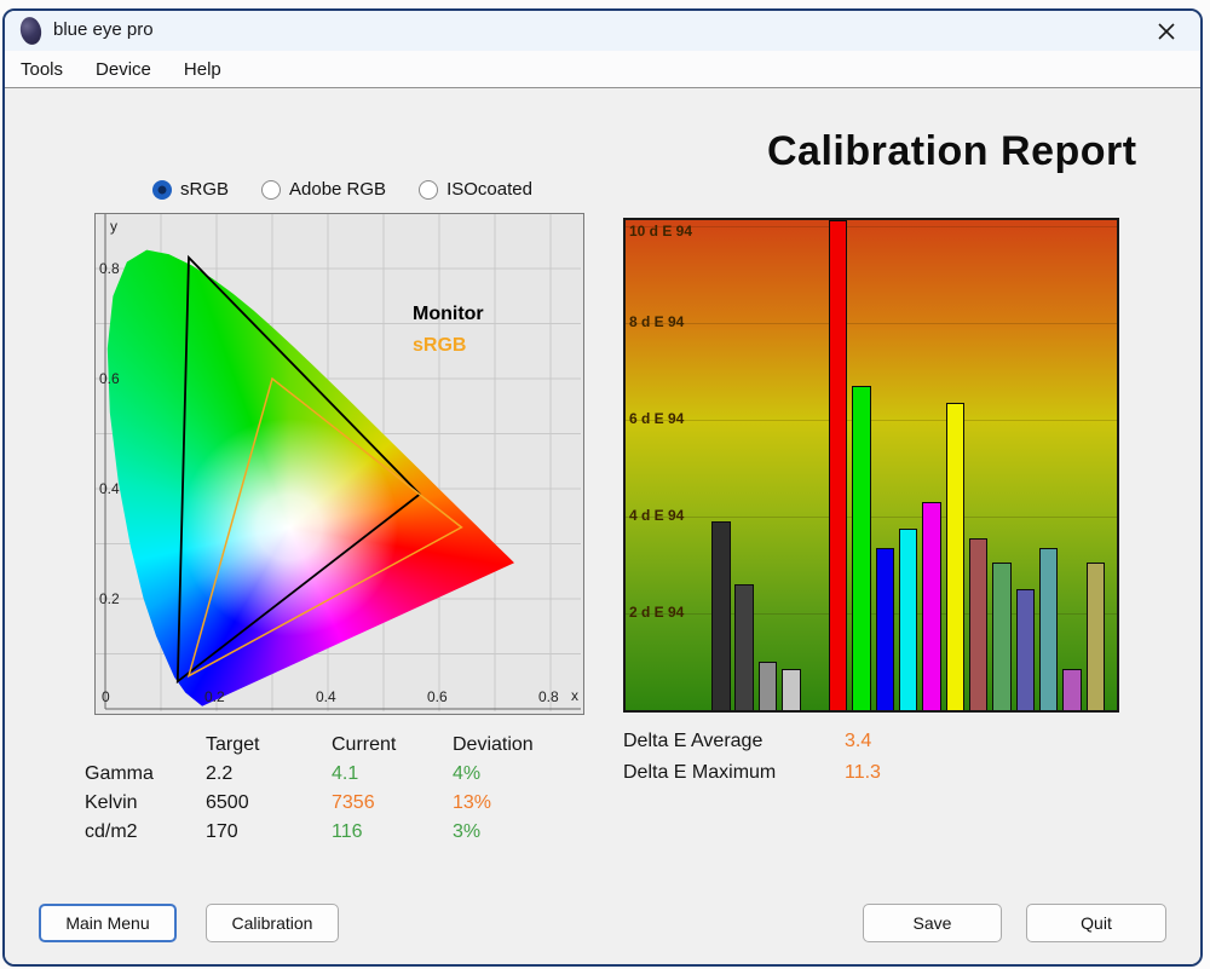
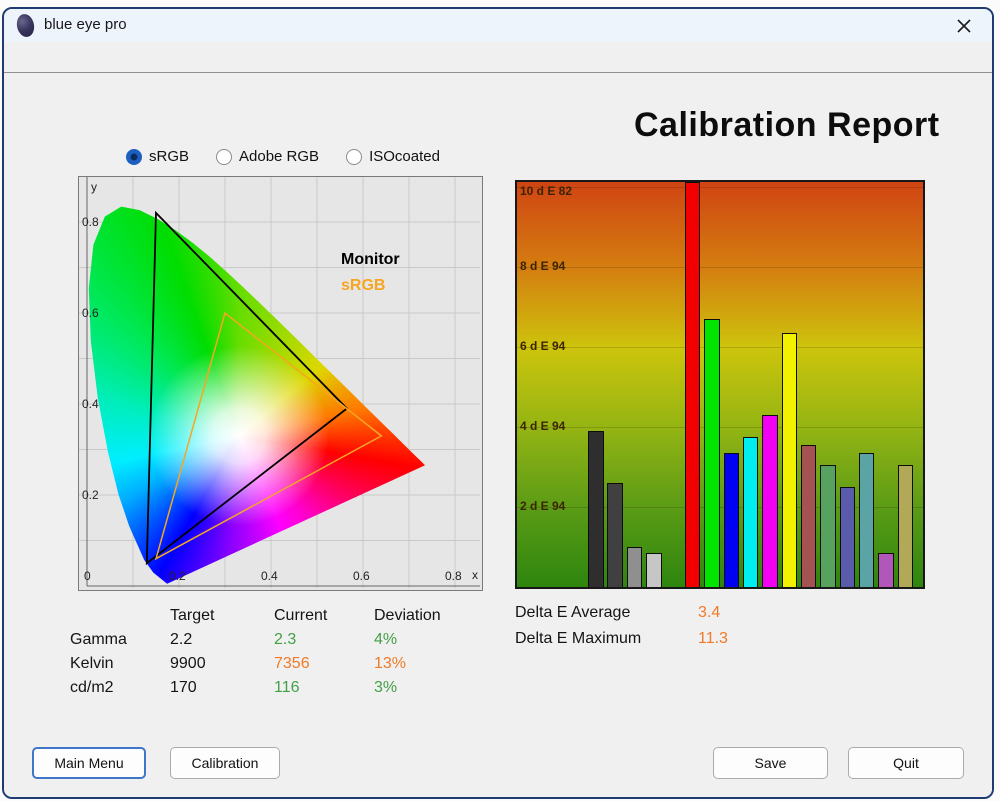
  blue eye pro
- Tools
- Device
- Help
  Calibration Report
  sRGB
  Adobe RGB
  ISOcoated
  0.2
  0.4
  0.6
  0.8
  0.2
  0.4
  0.6
  0.8
  0
  y
  x
  Monitor
  sRGB
- 10 d E 94
+ 10 d E 82
  8 d E 94
  6 d E 94
  4 d E 94
  2 d E 94
  Target
  Current
  Deviation
  Gamma
  2.2
- 4.1
+ 2.3
  4%
  Kelvin
- 6500
+ 9900
  7356
  13%
  cd/m2
  170
  116
  3%
  Delta E Average
  3.4
  Delta E Maximum
  11.3
  Main Menu
  Calibration
  Save
  Quit
